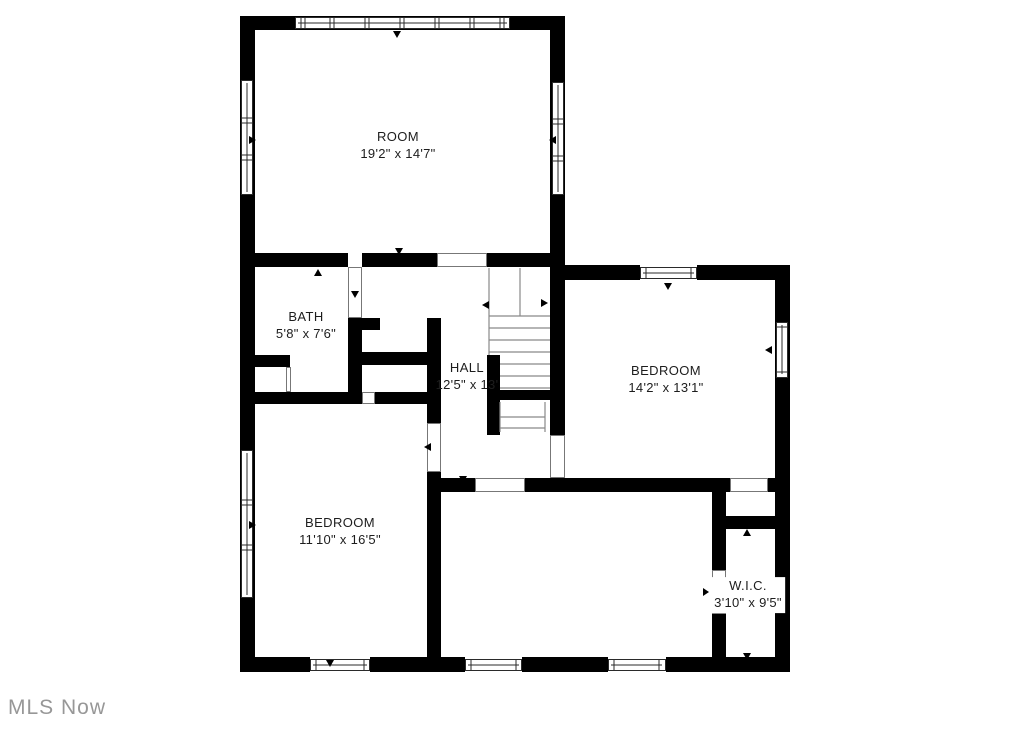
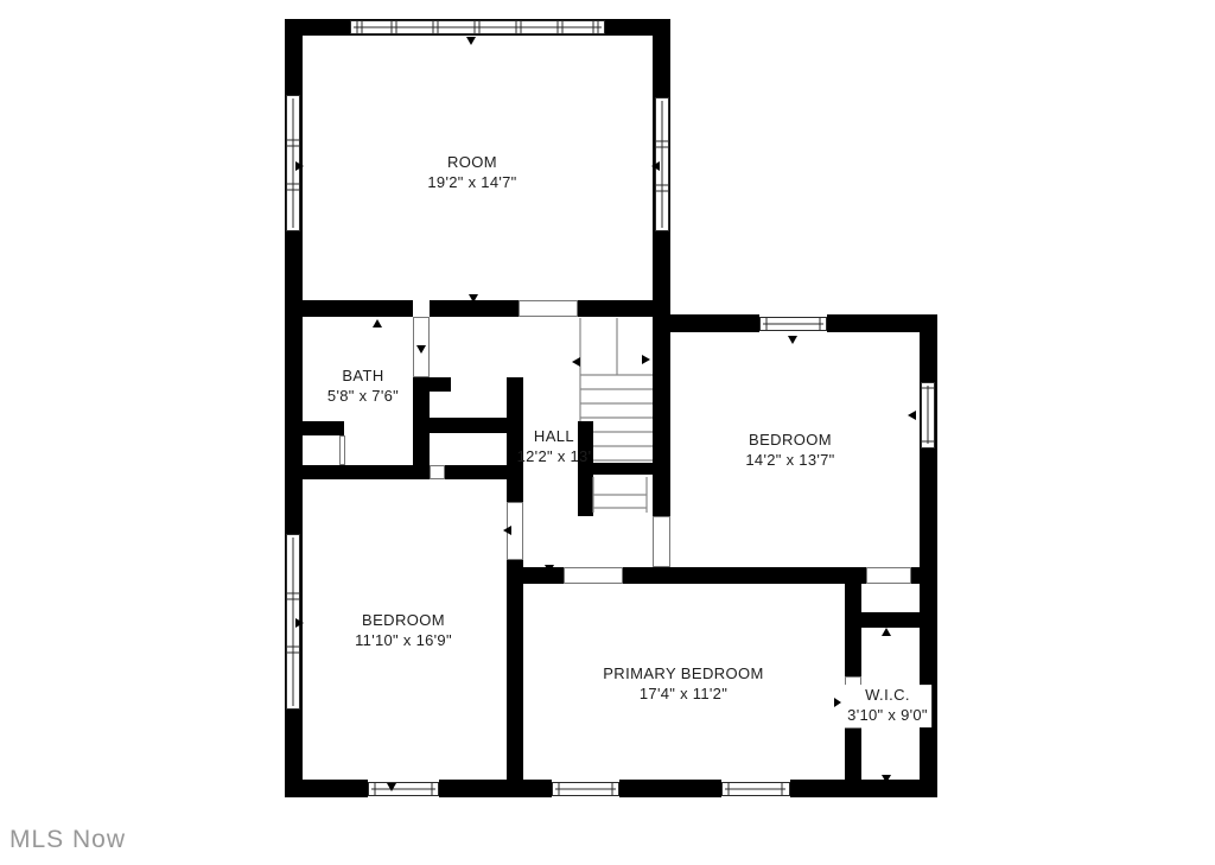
  ROOM
  19'2" x 14'7"
  BATH
  5'8" x 7'6"
  HALL
- 12'5" x 13'
+ 12'2" x 13'
  BEDROOM
- 14'2" x 13'1"
+ 14'2" x 13'7"
  BEDROOM
- 11'10" x 16'5"
+ 11'10" x 16'9"
+ PRIMARY BEDROOM
+ 17'4" x 11'2"
  W.I.C.
- 3'10" x 9'5"
+ 3'10" x 9'0"
  MLS Now
